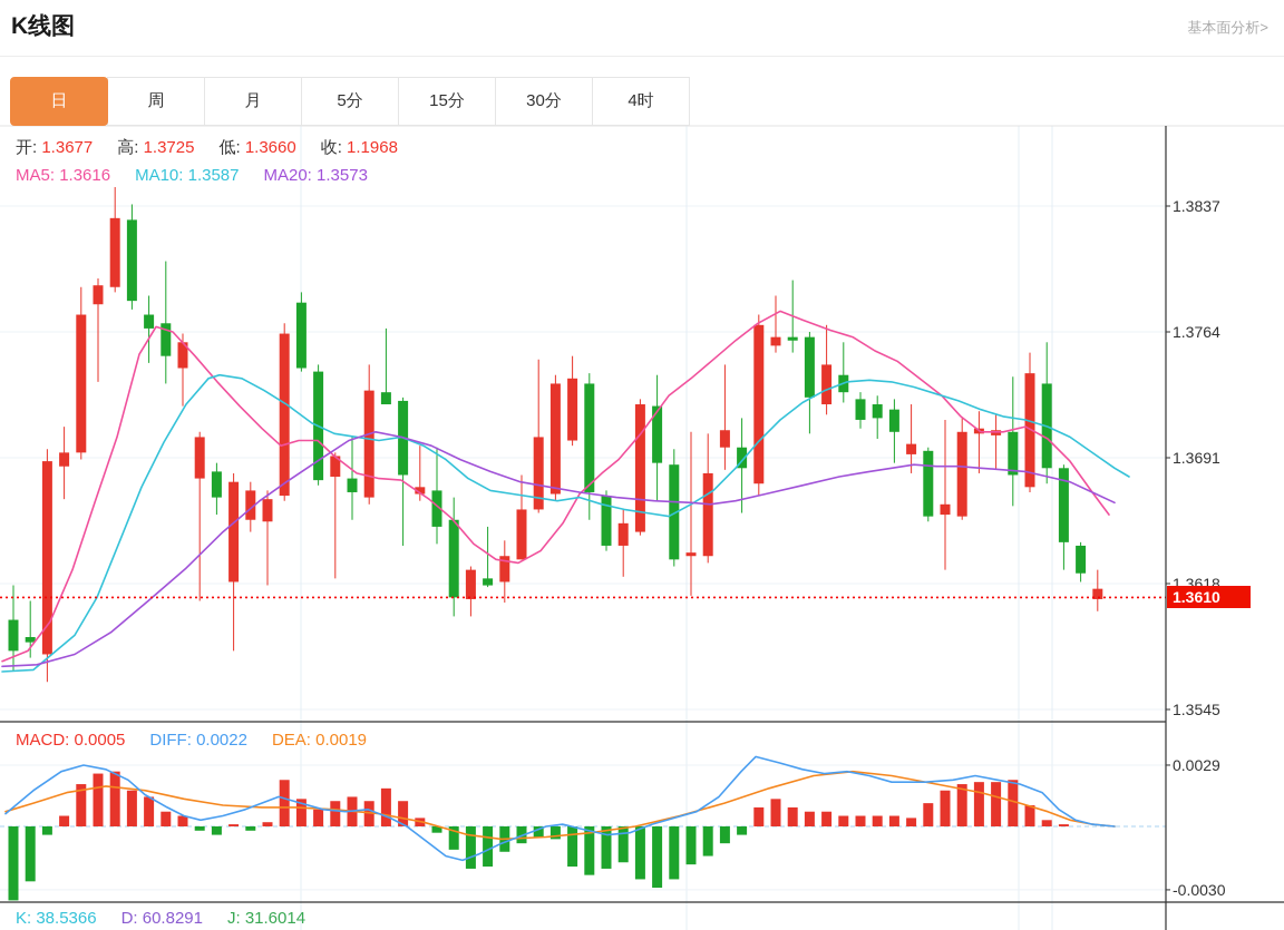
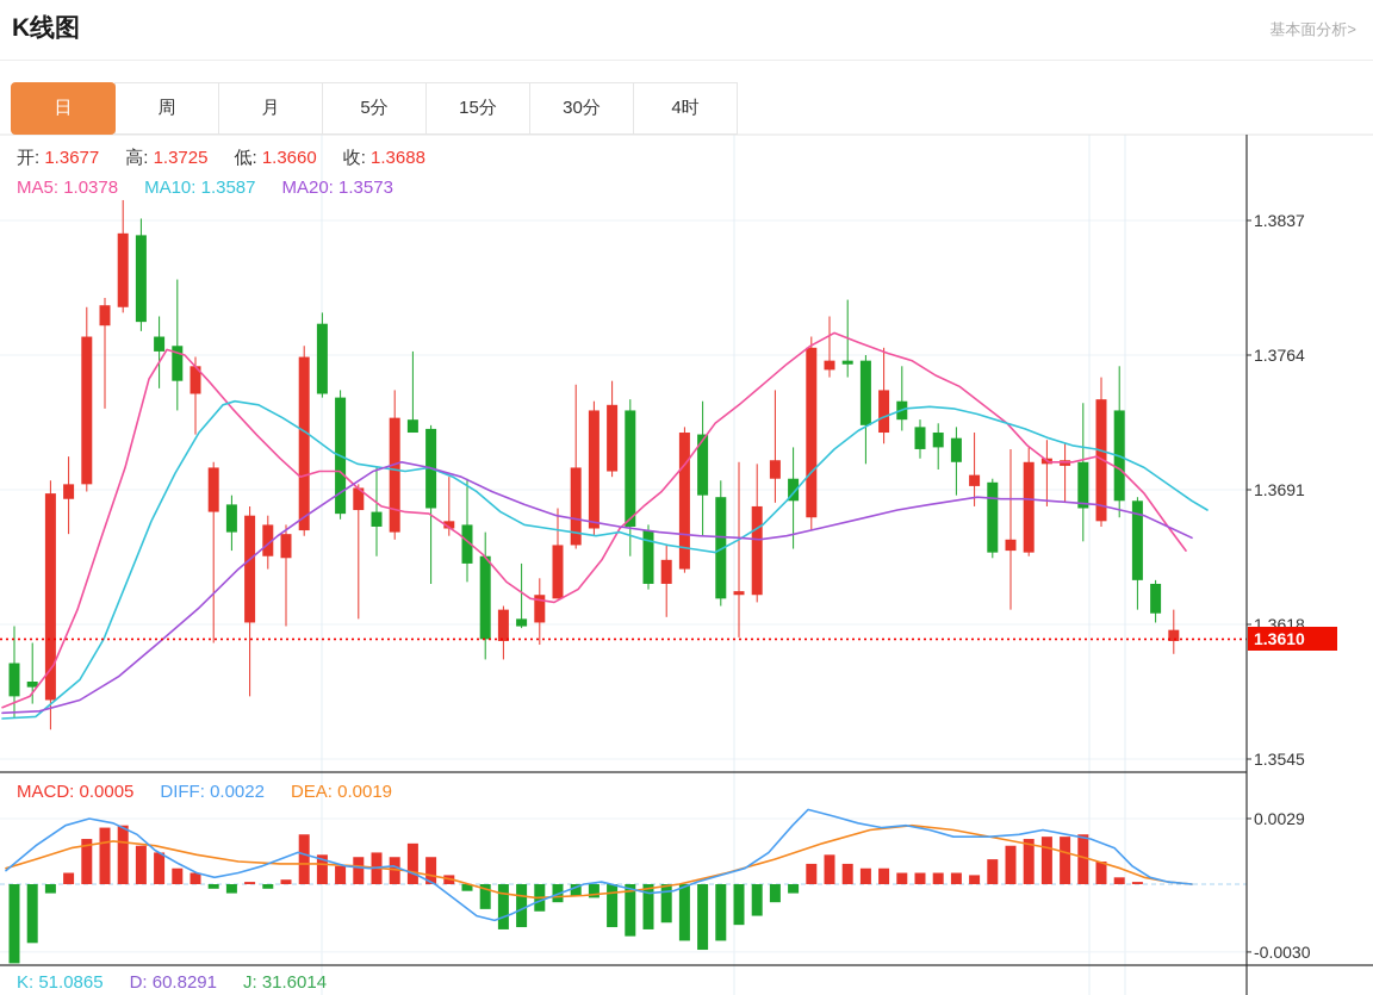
  K线图
  基本面分析>
  日
  周
  月
  5分
  15分
  30分
  4时
- 开: 1.3677 高: 1.3725 低: 1.3660 收: 1.1968
+ 开: 1.3677 高: 1.3725 低: 1.3660 收: 1.3688
- MA5: 1.3616 MA10: 1.3587 MA20: 1.3573
+ MA5: 1.0378 MA10: 1.3587 MA20: 1.3573
  MACD: 0.0005 DIFF: 0.0022 DEA: 0.0019
- K: 38.5366 D: 60.8291 J: 31.6014
+ K: 51.0865 D: 60.8291 J: 31.6014
  1.3837
  1.3764
  1.3691
  1.3618
  1.3545
  0.0029
  -0.0030
  1.3610
